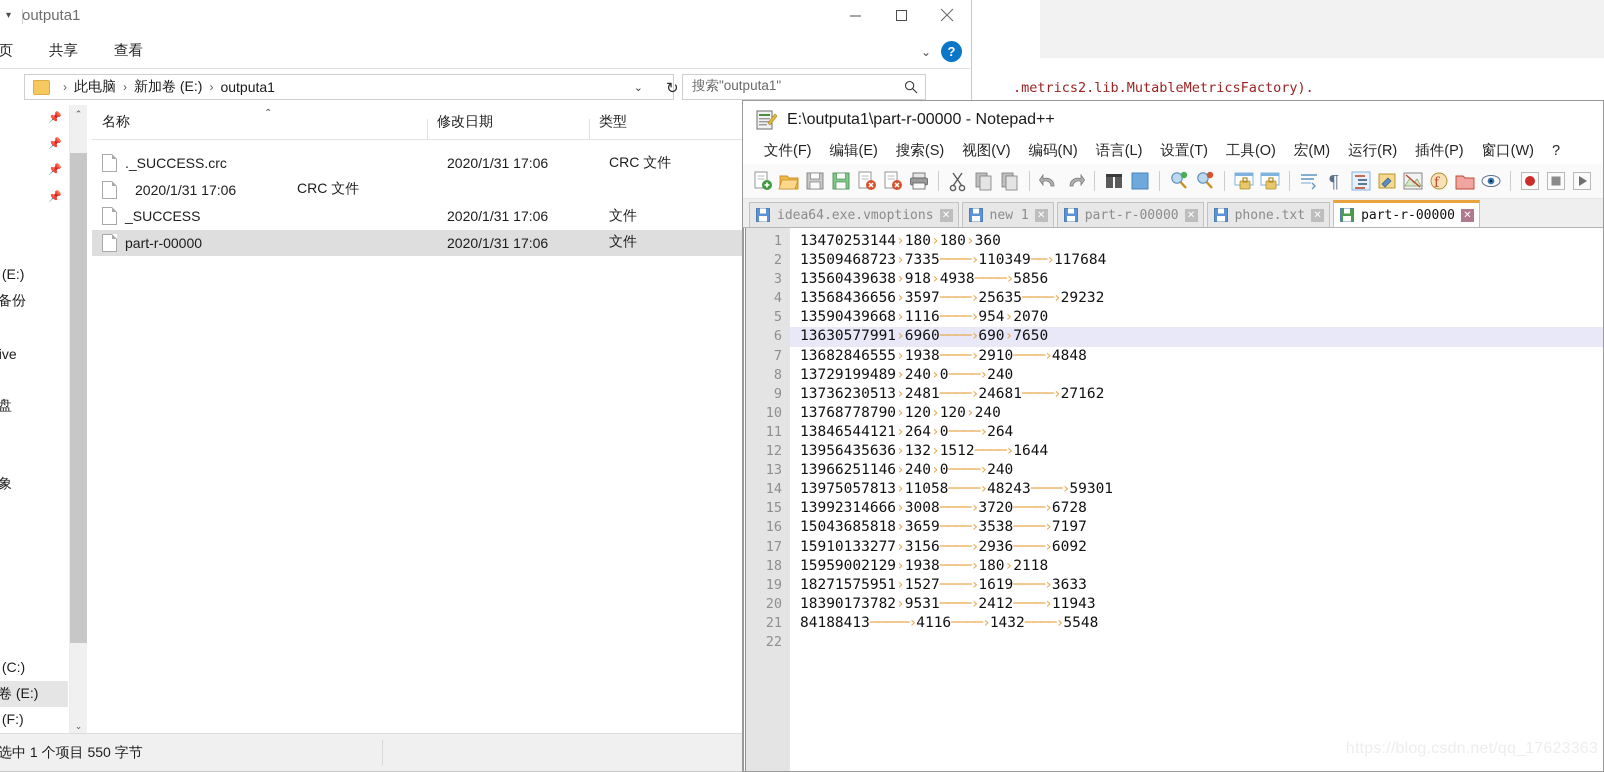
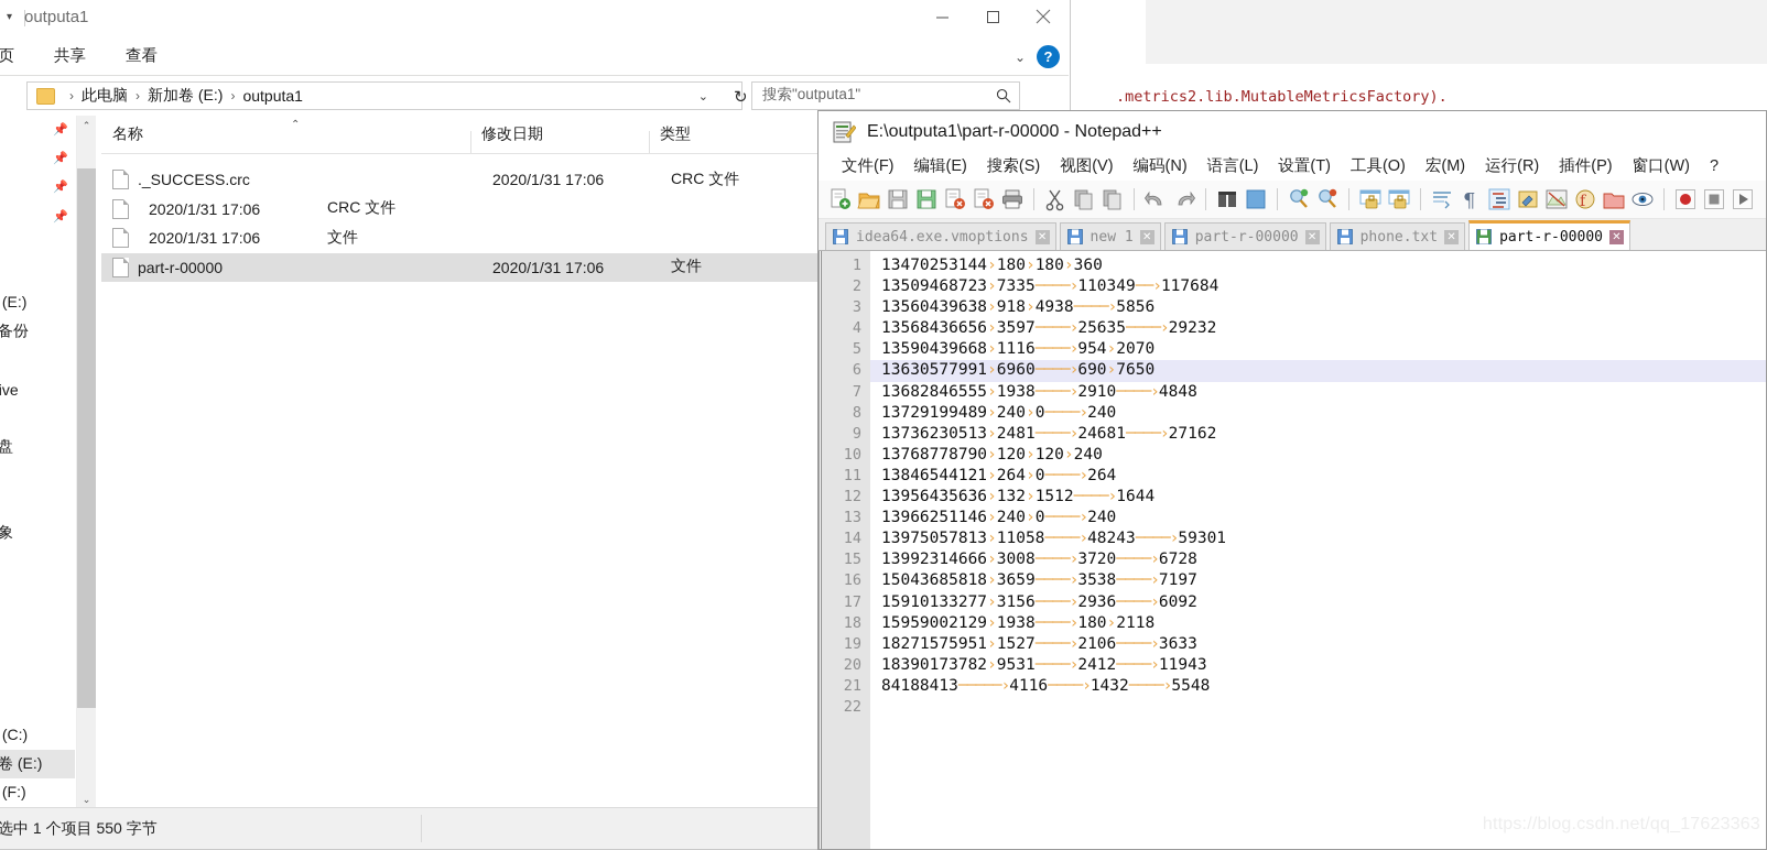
  .metrics2.lib.MutableMetricsFactory).
  ▾
  outputa1
  共享
  查看
  ⌄
  ?
  ›
  此电脑
  ›
  新加卷 (E:)
  ›
  outputa1
  ⌄
  ↻
  搜索"outputa1"
  📌
  📌
  📌
  📌
  (E:)
  (C:)
  卷 (E:)
  (F:)
  ⌃
  ⌄
  名称
  ⌃
  修改日期
  类型
  ._SUCCESS.crc
  2020/1/31 17:06
  CRC 文件
  2020/1/31 17:06
  CRC 文件
- _SUCCESS
  2020/1/31 17:06
  文件
  part-r-00000
  2020/1/31 17:06
  文件
  选中 1 个项目 550 字节
  E:\outputa1\part-r-00000 - Notepad++
  文件(F)
  编辑(E)
  搜索(S)
  视图(V)
  编码(N)
  语言(L)
  设置(T)
  工具(O)
  宏(M)
  运行(R)
  插件(P)
  窗口(W)
  ?
  ¶
  f
  idea64.exe.vmoptions
  ✕
  new 1
  ✕
  part-r-00000
  ✕
  phone.txt
  ✕
  part-r-00000
  ✕
  1
  2
  3
  4
  5
  6
  7
  8
  9
  10
  11
  12
  13
  14
  15
  16
  17
  18
  19
  20
  21
  22
  13470253144›180›180›360
  13509468723›7335────›110349──›117684
  13560439638›918›4938────›5856
  13568436656›3597────›25635────›29232
  13590439668›1116────›954›2070
  13630577991›6960────›690›7650
  13682846555›1938────›2910────›4848
  13729199489›240›0────›240
  13736230513›2481────›24681────›27162
  13768778790›120›120›240
  13846544121›264›0────›264
  13956435636›132›1512────›1644
  13966251146›240›0────›240
  13975057813›11058────›48243────›59301
  13992314666›3008────›3720────›6728
  15043685818›3659────›3538────›7197
  15910133277›3156────›2936────›6092
  15959002129›1938────›180›2118
- 18271575951›1527────›1619────›3633
+ 18271575951›1527────›2106────›3633
  18390173782›9531────›2412────›11943
  84188413─────›4116────›1432────›5548
